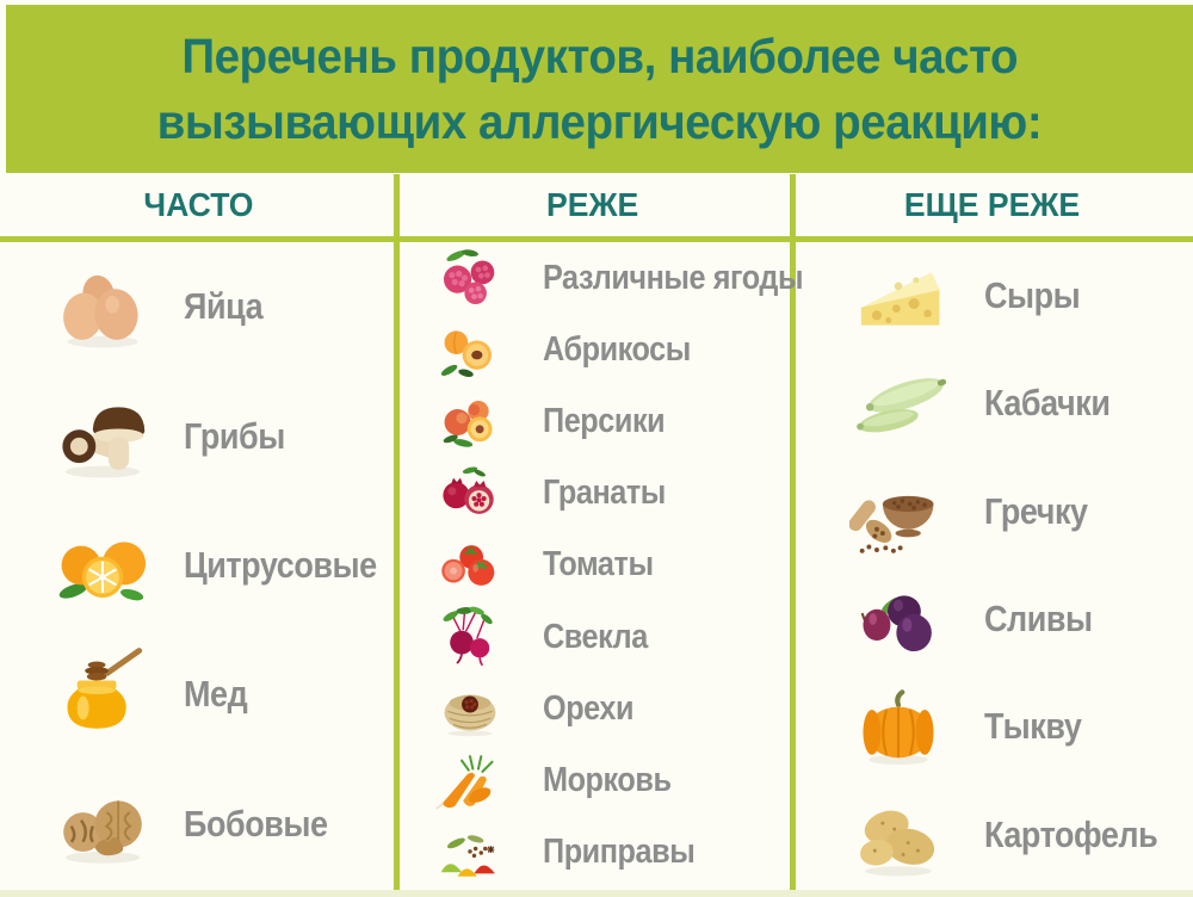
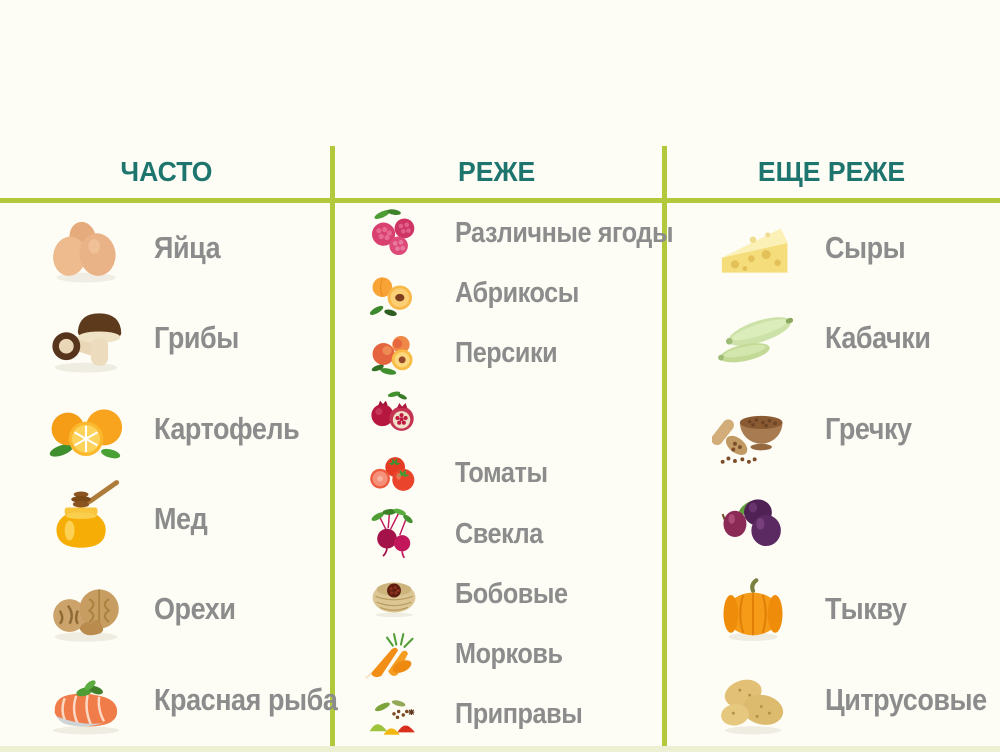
- Перечень продуктов, наиболее часто
- вызывающих аллергическую реакцию:
  ЧАСТО
  РЕЖЕ
  ЕЩЕ РЕЖЕ
  Яйца
  Грибы
- Цитрусовые
+ Картофель
  Мед
- Бобовые
+ Орехи
+ Красная рыба
  Различные ягоды
  Абрикосы
  Персики
- Гранаты
  Томаты
  Свекла
- Орехи
+ Бобовые
  Морковь
  Приправы
  Сыры
  Кабачки
  Гречку
- Сливы
  Тыкву
- Картофель
+ Цитрусовые
